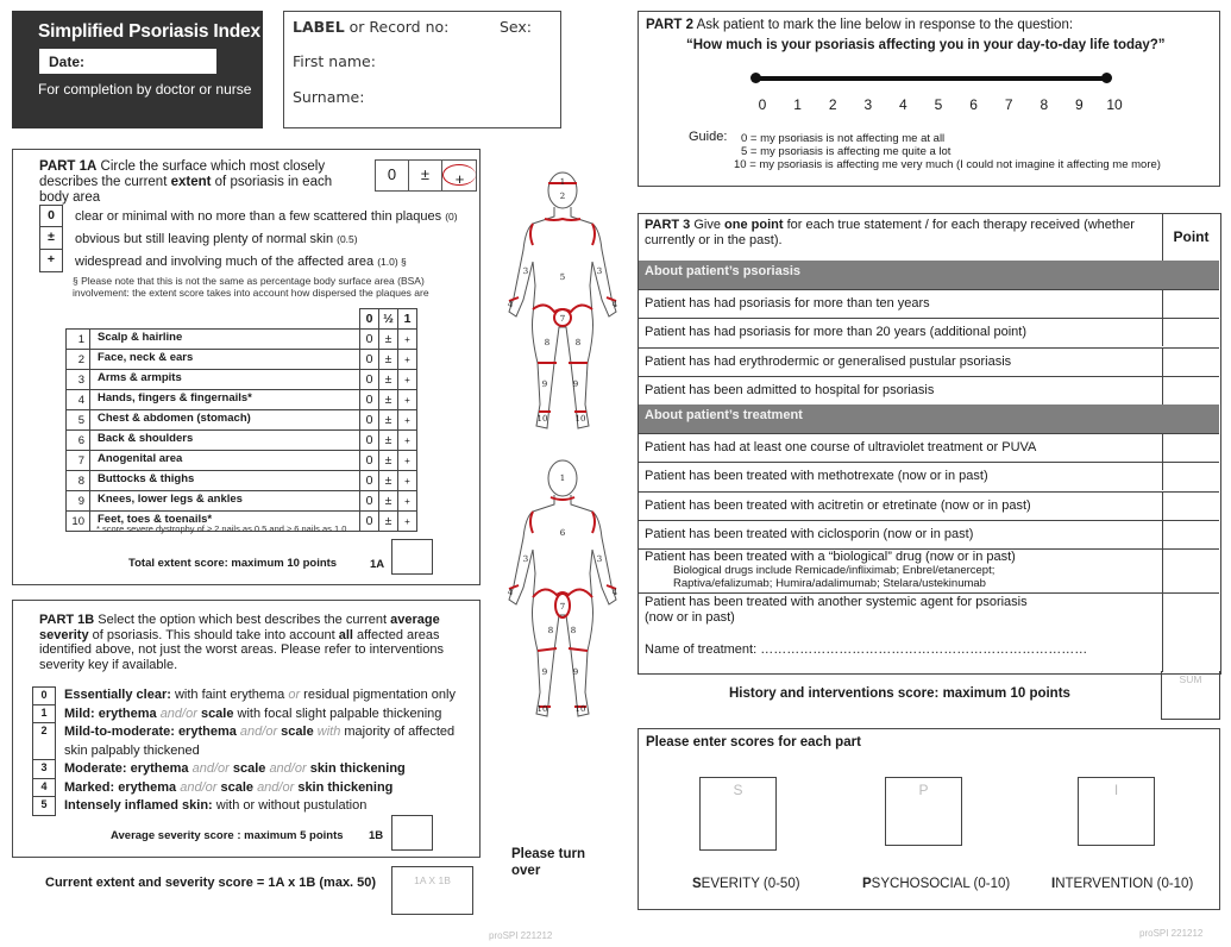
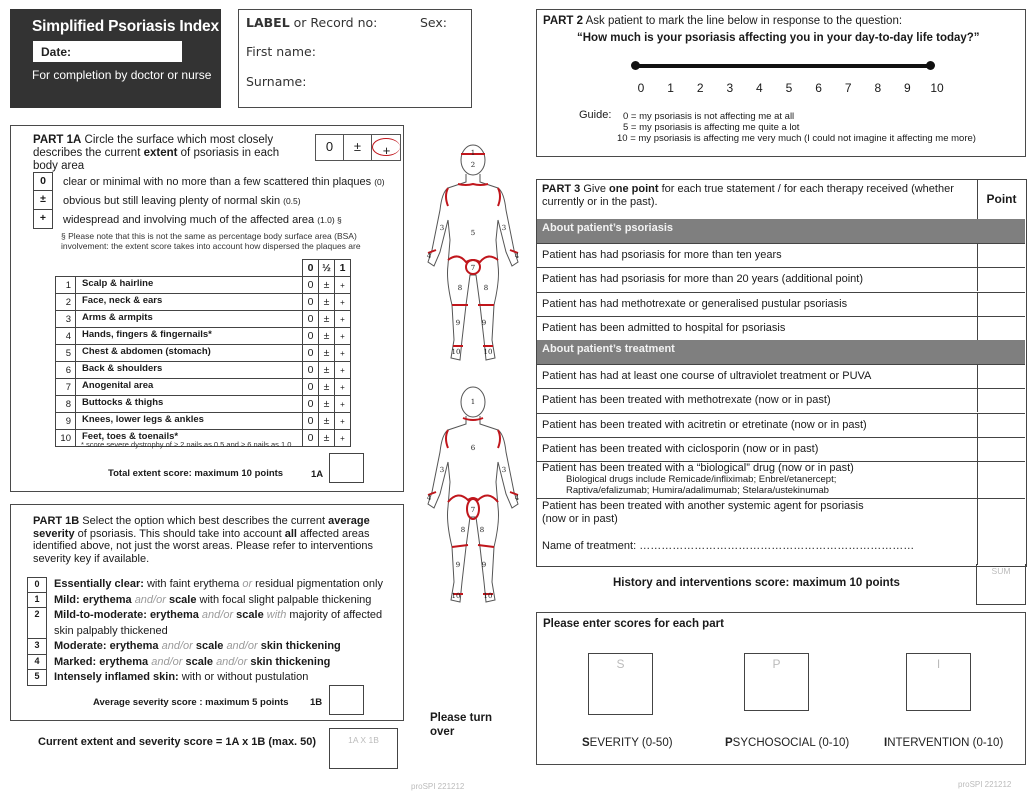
  Simplified Psoriasis Index
  Date:
  For completion by doctor or nurse
  LABEL or Record no:
  Sex:
  First name:
  Surname:
  PART 1A Circle the surface which most closely describes the current extent of psoriasis in each body area
  0
  ±
  +
  0
  clear or minimal with no more than a few scattered thin plaques (0)
  ±
  obvious but still leaving plenty of normal skin (0.5)
  +
  widespread and involving much of the affected area (1.0) §
  § Please note that this is not the same as percentage body surface area (BSA) involvement: the extent score takes into account how dispersed the plaques are
  		0	½	1
  1	Scalp & hairline	0	±	+
  2	Face, neck & ears	0	±	+
  3	Arms & armpits	0	±	+
  4	Hands, fingers & fingernails*	0	±	+
  5	Chest & abdomen (stomach)	0	±	+
  6	Back & shoulders	0	±	+
  7	Anogenital area	0	±	+
  8	Buttocks & thighs	0	±	+
  9	Knees, lower legs & ankles	0	±	+
  10	Feet, toes & toenails*	0	±	+
  * score severe dystrophy of ≥ 2 nails as 0.5 and ≥ 6 nails as 1.0
  Total extent score: maximum 10 points
  1A
  PART 1B Select the option which best describes the current average severity of psoriasis. This should take into account all affected areas identified above, not just the worst areas. Please refer to interventions severity key if available.
  0
  Essentially clear: with faint erythema or residual pigmentation only
  1
  Mild: erythema and/or scale with focal slight palpable thickening
  2
  Mild-to-moderate: erythema and/or scale with majority of affected skin palpably thickened
  3
  Moderate: erythema and/or scale and/or skin thickening
  4
  Marked: erythema and/or scale and/or skin thickening
  5
  Intensely inflamed skin: with or without pustulation
  Average severity score : maximum 5 points
  1B
  Current extent and severity score = 1A x 1B (max. 50)
  1A X 1B
  Please turn over
  proSPI 221212
  proSPI 221212
  1
  2
  3
  3
  4
  4
  5
  7
  8
  8
  9
  9
  10
  10
  1
  6
  3
  3
  4
  4
  7
  8
  8
  9
  9
  10
  10
  PART 2 Ask patient to mark the line below in response to the question:
  “How much is your psoriasis affecting you in your day-to-day life today?”
  0
  1
  2
  3
  4
  5
  6
  7
  8
  9
  10
  Guide:
  0 = my psoriasis is not affecting me at all
  5 = my psoriasis is affecting me quite a lot
  10 = my psoriasis is affecting me very much (I could not imagine it affecting me more)
  PART 3 Give one point for each true statement / for each therapy received (whether currently or in the past).
  Point
  About patient’s psoriasis
  Patient has had psoriasis for more than ten years
  Patient has had psoriasis for more than 20 years (additional point)
- Patient has had erythrodermic or generalised pustular psoriasis
+ Patient has had methotrexate or generalised pustular psoriasis
  Patient has been admitted to hospital for psoriasis
  About patient’s treatment
  Patient has had at least one course of ultraviolet treatment or PUVA
  Patient has been treated with methotrexate (now or in past)
  Patient has been treated with acitretin or etretinate (now or in past)
  Patient has been treated with ciclosporin (now or in past)
  Patient has been treated with a “biological” drug (now or in past)
  Biological drugs include Remicade/infliximab; Enbrel/etanercept;
  Raptiva/efalizumab; Humira/adalimumab; Stelara/ustekinumab
  Patient has been treated with another systemic agent for psoriasis
  (now or in past)
  Name of treatment: …………………………………………………………………
  SUM
  History and interventions score: maximum 10 points
  Please enter scores for each part
  S
  P
  I
  SEVERITY (0-50)
  PSYCHOSOCIAL (0-10)
  INTERVENTION (0-10)
